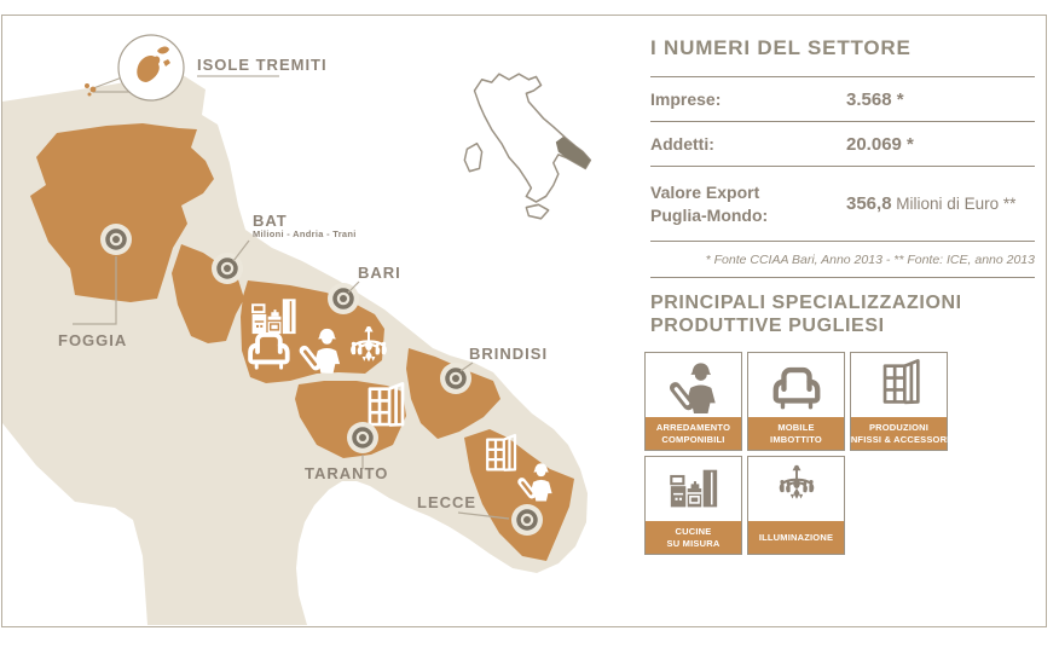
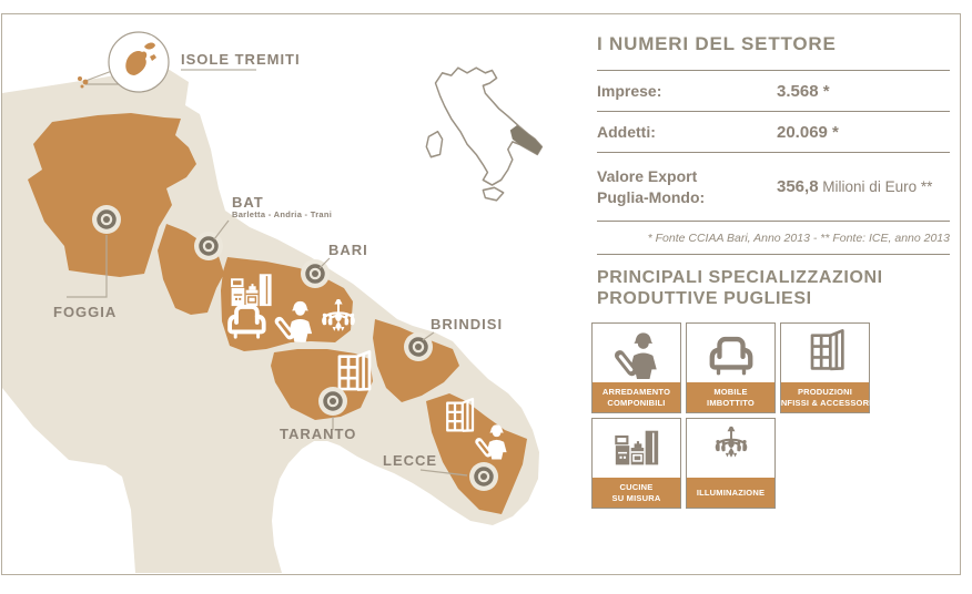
  FOGGIA
  BAT
- Milioni - Andria - Trani
+ Barletta - Andria - Trani
  BARI
  BRINDISI
  TARANTO
  LECCE
  ISOLE TREMITI
  I NUMERI DEL SETTORE
  Imprese:
  3.568 *
  Addetti:
  20.069 *
  Valore Export
  Puglia-Mondo:
  356,8 Milioni di Euro **
  * Fonte CCIAA Bari, Anno 2013 - ** Fonte: ICE, anno 2013
  PRINCIPALI SPECIALIZZAZIONI
  PRODUTTIVE PUGLIESI
  ARREDAMENTO
  COMPONIBILI
  MOBILE
  IMBOTTITO
  PRODUZIONI
  INFISSI & ACCESSORI
  CUCINE
  SU MISURA
  ILLUMINAZIONE
